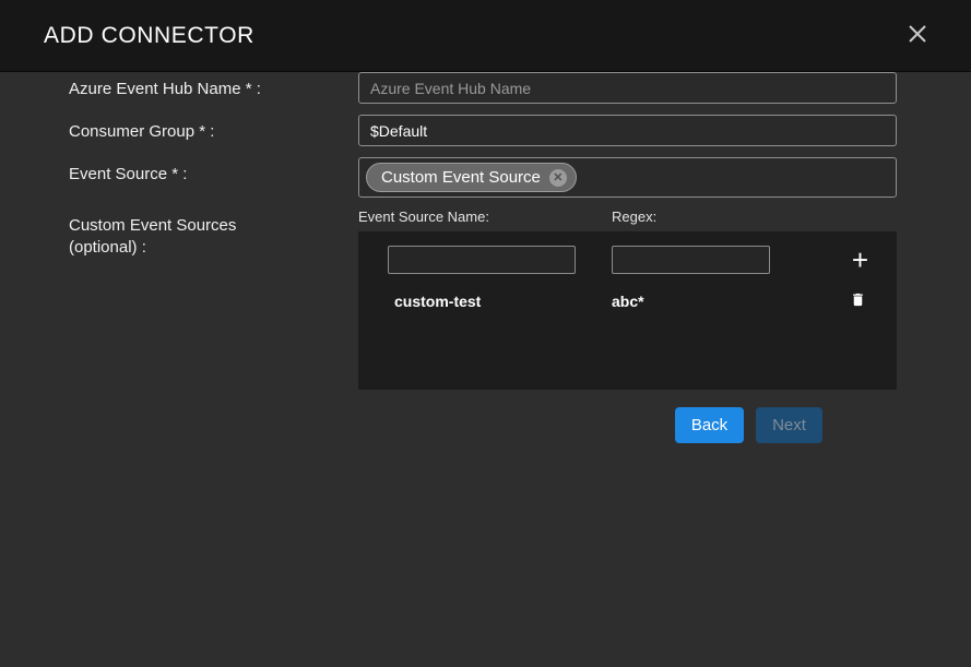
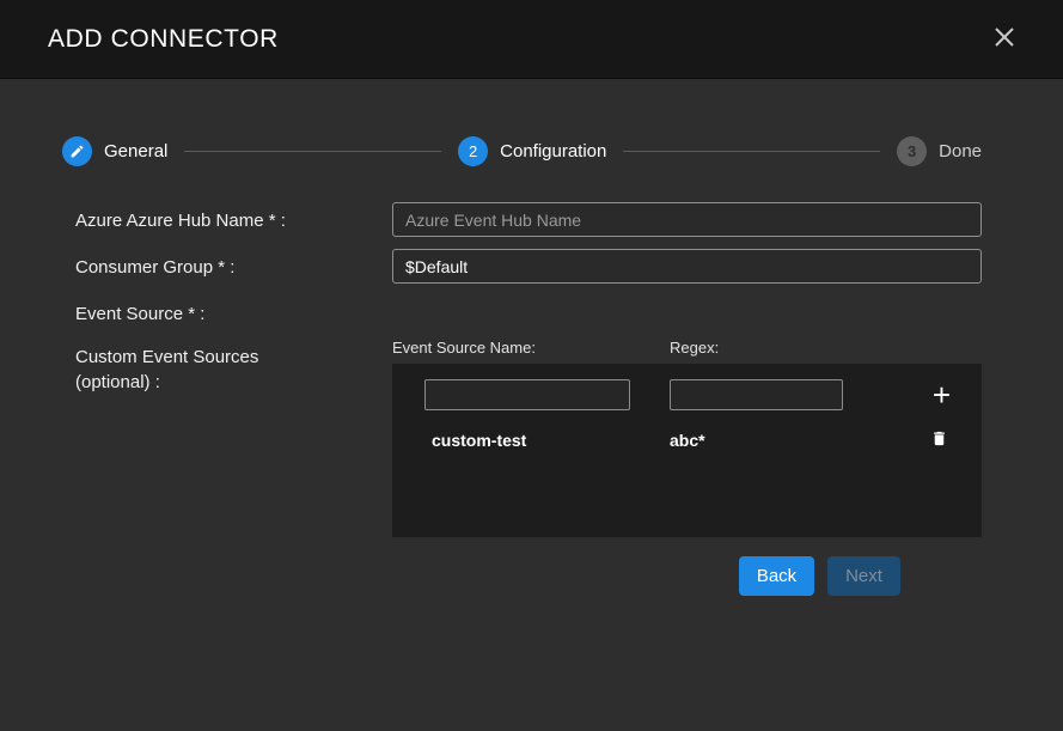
  ADD CONNECTOR
+ General
+ 2
+ Configuration
+ 3
+ Done
- Azure Event Hub Name * :
+ Azure Azure Hub Name * :
  Azure Event Hub Name
  Consumer Group * :
  $Default
  Event Source * :
- Custom Event Source
- ✕
  Custom Event Sources
  (optional) :
  Event Source Name:
  Regex:
  +
  custom-test
  abc*
  Back
  Next
